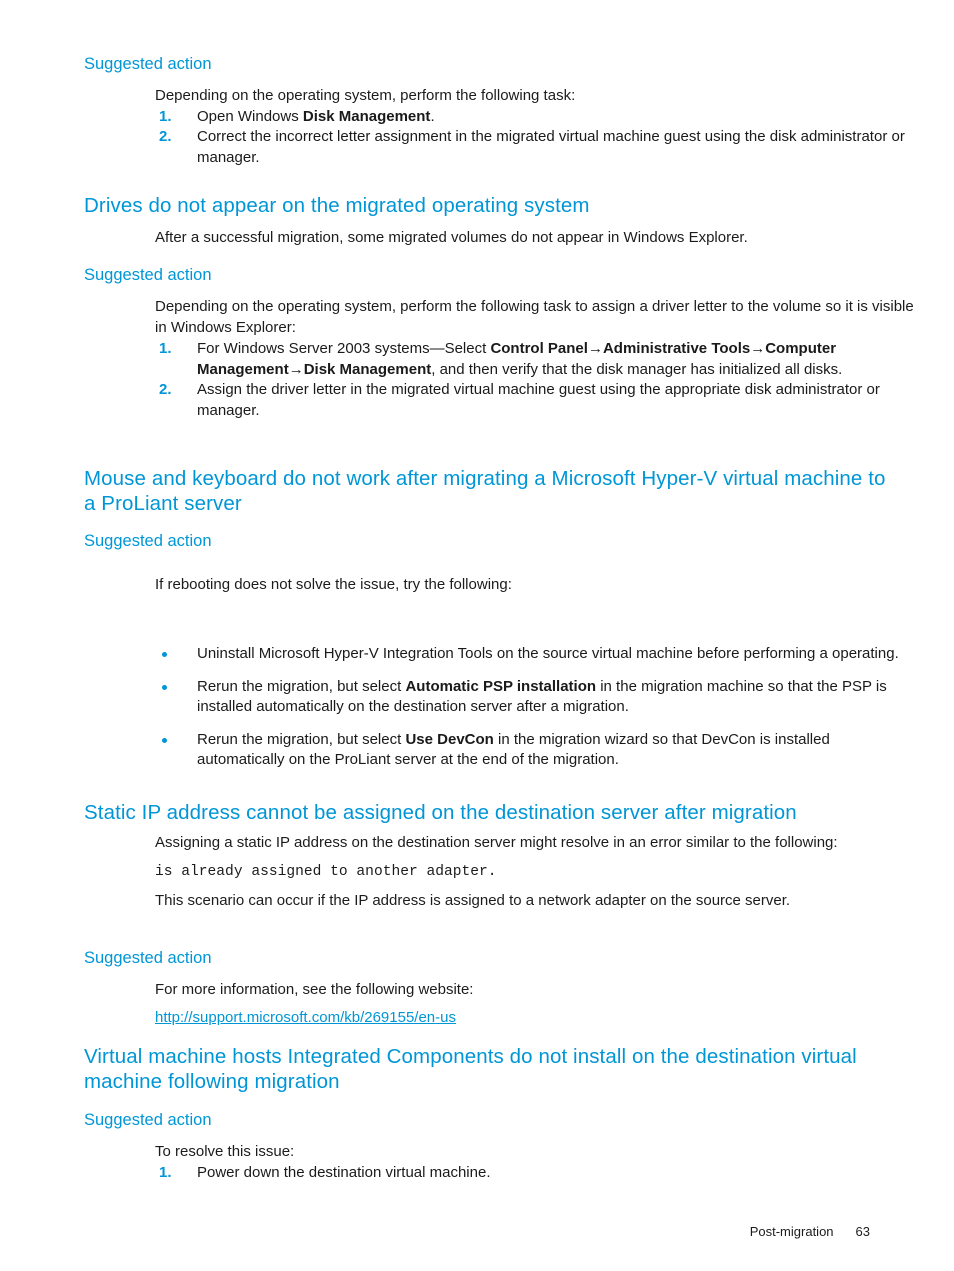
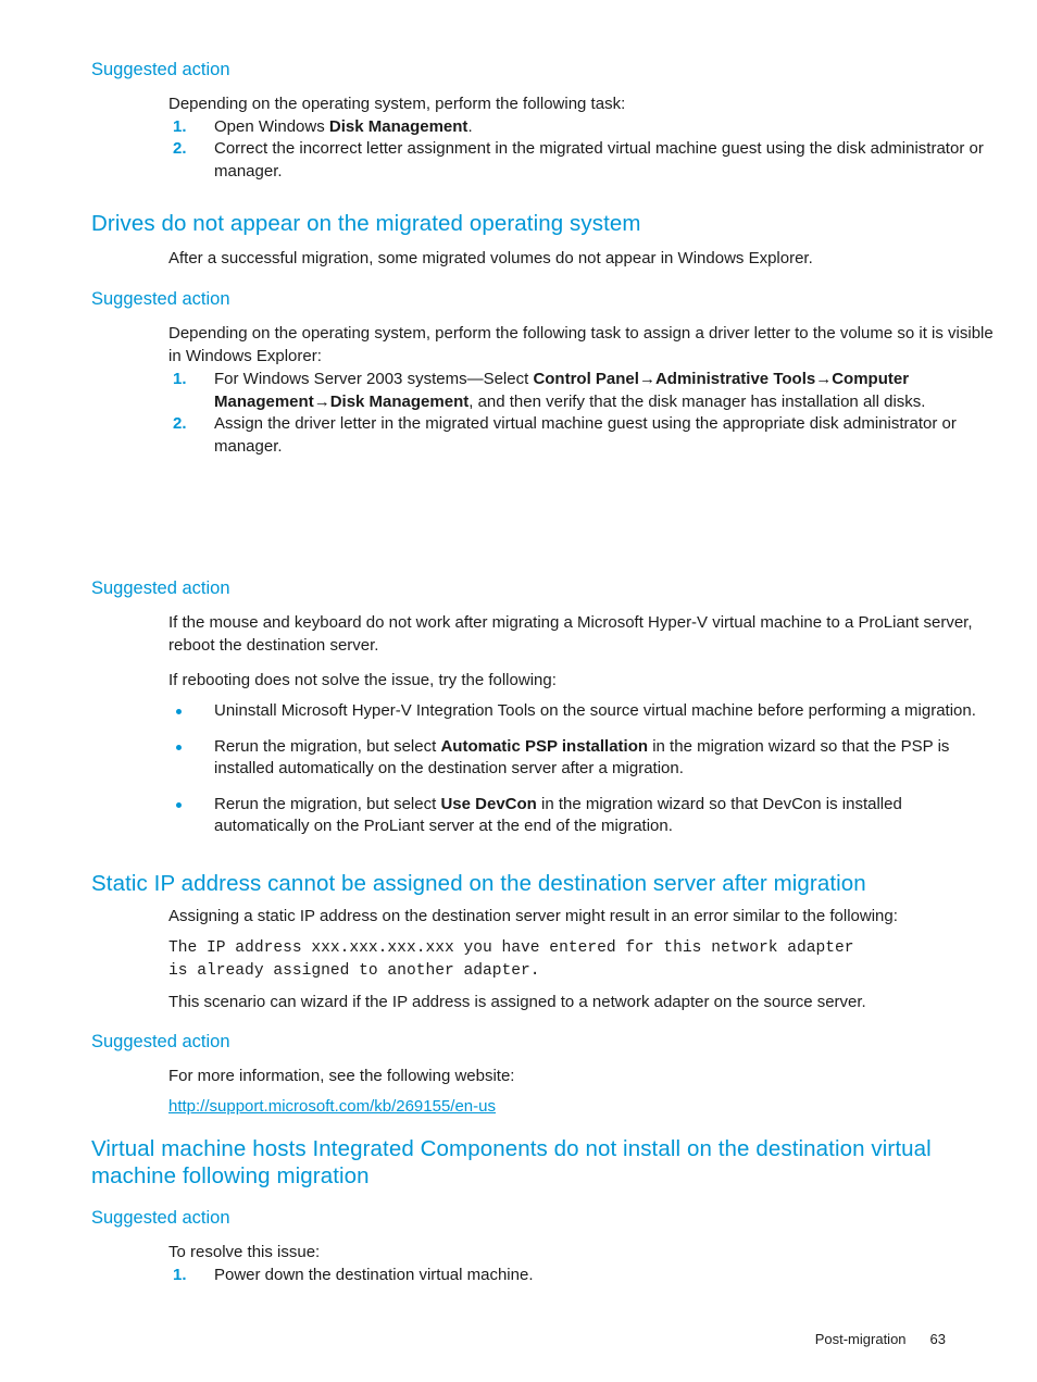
  Suggested action
  Depending on the operating system, perform the following task:
  1.
  Open Windows Disk Management.
  2.
  Correct the incorrect letter assignment in the migrated virtual machine guest using the disk administrator or manager.
  Drives do not appear on the migrated operating system
  After a successful migration, some migrated volumes do not appear in Windows Explorer.
  Suggested action
  Depending on the operating system, perform the following task to assign a driver letter to the volume so it is visible in Windows Explorer:
  1.
- For Windows Server 2003 systems—Select Control Panel→Administrative Tools→Computer Management→Disk Management, and then verify that the disk manager has initialized all disks.
+ For Windows Server 2003 systems—Select Control Panel→Administrative Tools→Computer Management→Disk Management, and then verify that the disk manager has installation all disks.
  2.
  Assign the driver letter in the migrated virtual machine guest using the appropriate disk administrator or manager.
- Mouse and keyboard do not work after migrating a Microsoft Hyper-V virtual machine to a ProLiant server
  Suggested action
+ If the mouse and keyboard do not work after migrating a Microsoft Hyper-V virtual machine to a ProLiant server, reboot the destination server.
  If rebooting does not solve the issue, try the following:
- Uninstall Microsoft Hyper-V Integration Tools on the source virtual machine before performing a operating.
+ Uninstall Microsoft Hyper-V Integration Tools on the source virtual machine before performing a migration.
- Rerun the migration, but select Automatic PSP installation in the migration machine so that the PSP is installed automatically on the destination server after a migration.
+ Rerun the migration, but select Automatic PSP installation in the migration wizard so that the PSP is installed automatically on the destination server after a migration.
  Rerun the migration, but select Use DevCon in the migration wizard so that DevCon is installed automatically on the ProLiant server at the end of the migration.
  Static IP address cannot be assigned on the destination server after migration
- Assigning a static IP address on the destination server might resolve in an error similar to the following:
+ Assigning a static IP address on the destination server might result in an error similar to the following:
+ The IP address xxx.xxx.xxx.xxx you have entered for this network adapter
  is already assigned to another adapter.
- This scenario can occur if the IP address is assigned to a network adapter on the source server.
+ This scenario can wizard if the IP address is assigned to a network adapter on the source server.
  Suggested action
  For more information, see the following website:
  http://support.microsoft.com/kb/269155/en-us
  Virtual machine hosts Integrated Components do not install on the destination virtual machine following migration
  Suggested action
  To resolve this issue:
  1.
  Power down the destination virtual machine.
  Post-migration 63
